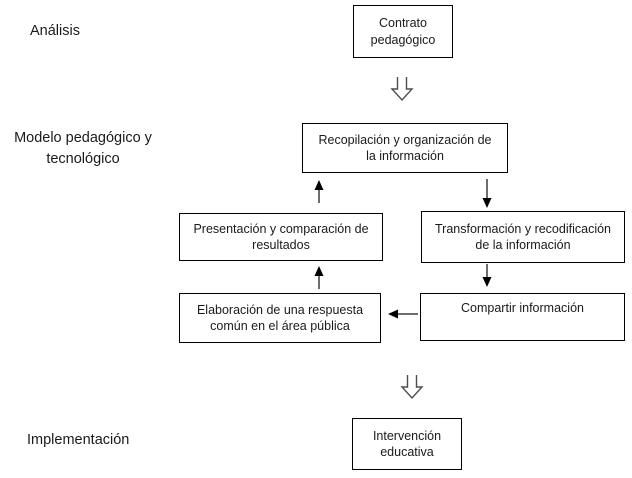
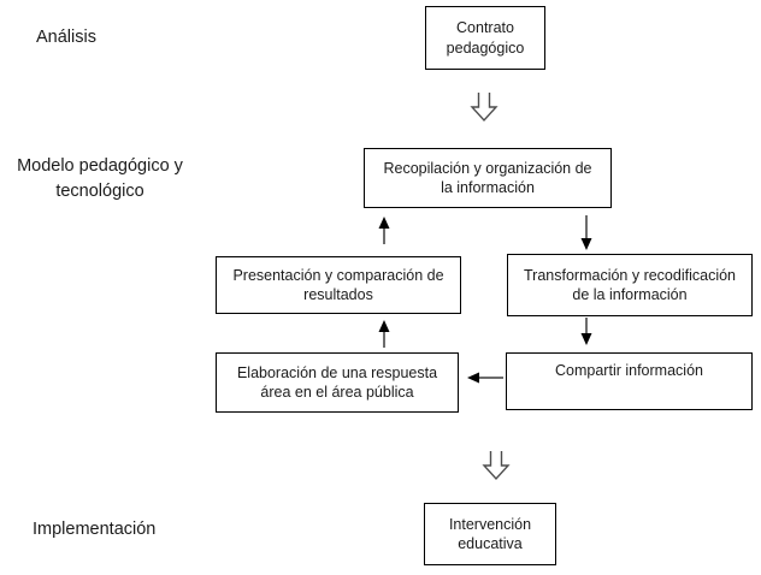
  Análisis
  Modelo pedagógico y
  tecnológico
  Implementación
  Contrato
  pedagógico
  Recopilación y organización de
  la información
  Presentación y comparación de
  resultados
  Transformación y recodificación
  de la información
  Elaboración de una respuesta
- común en el área pública
+ área en el área pública
  Compartir información
  Intervención
  educativa
